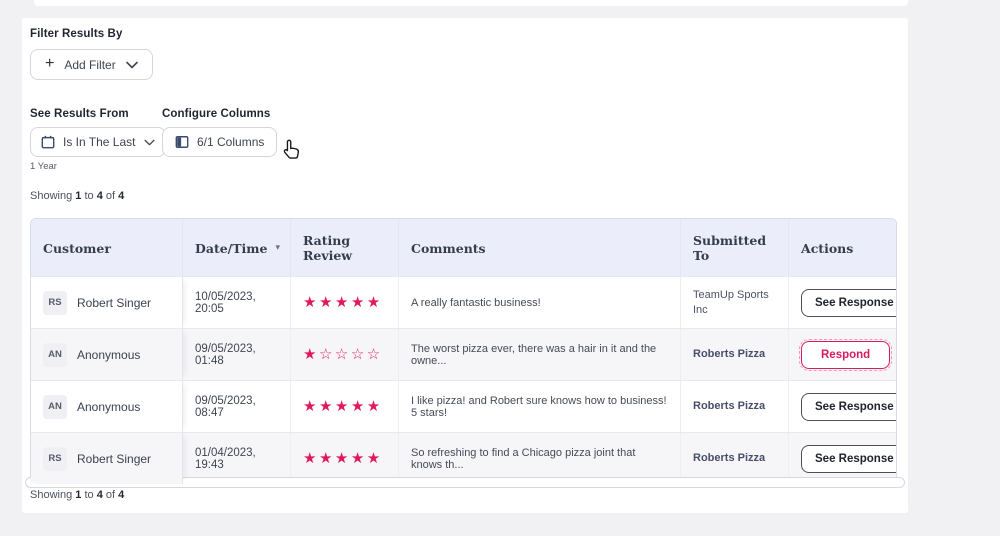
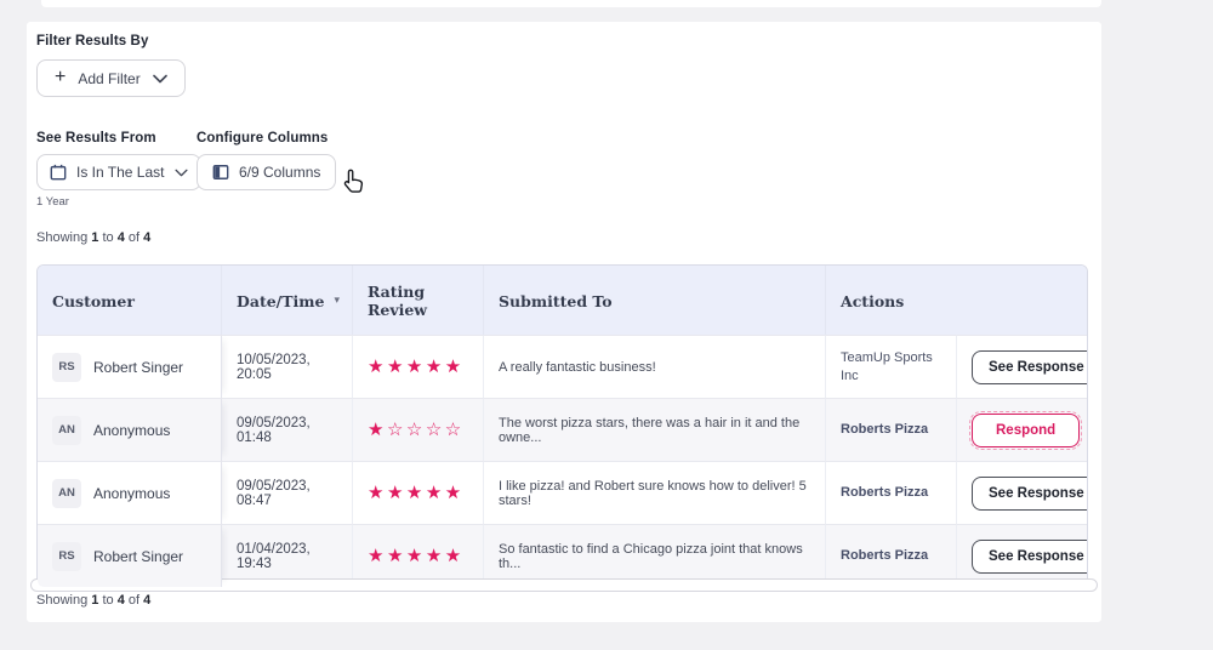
  Filter Results By
  +
  Add Filter
  See Results From
  Configure Columns
  Is In The Last
- 6/1 Columns
+ 6/9 Columns
  1 Year
  Showing 1 to 4 of 4
  Customer
  Date/Time
  ▾
  Rating Review
- Comments
  Submitted To
  Actions
  RS
  Robert Singer
  10/05/2023, 20:05
  ★★★★★
  A really fantastic business!
  TeamUp Sports Inc
  See Response
  AN
  Anonymous
  09/05/2023, 01:48
  ★☆☆☆☆
- The worst pizza ever, there was a hair in it and the owne...
+ The worst pizza stars, there was a hair in it and the owne...
  Roberts Pizza
  Respond
  AN
  Anonymous
  09/05/2023, 08:47
  ★★★★★
- I like pizza! and Robert sure knows how to business! 5 stars!
+ I like pizza! and Robert sure knows how to deliver! 5 stars!
  Roberts Pizza
  See Response
  RS
  Robert Singer
  01/04/2023, 19:43
  ★★★★★
- So refreshing to find a Chicago pizza joint that knows th...
+ So fantastic to find a Chicago pizza joint that knows th...
  Roberts Pizza
  See Response
  Showing 1 to 4 of 4
